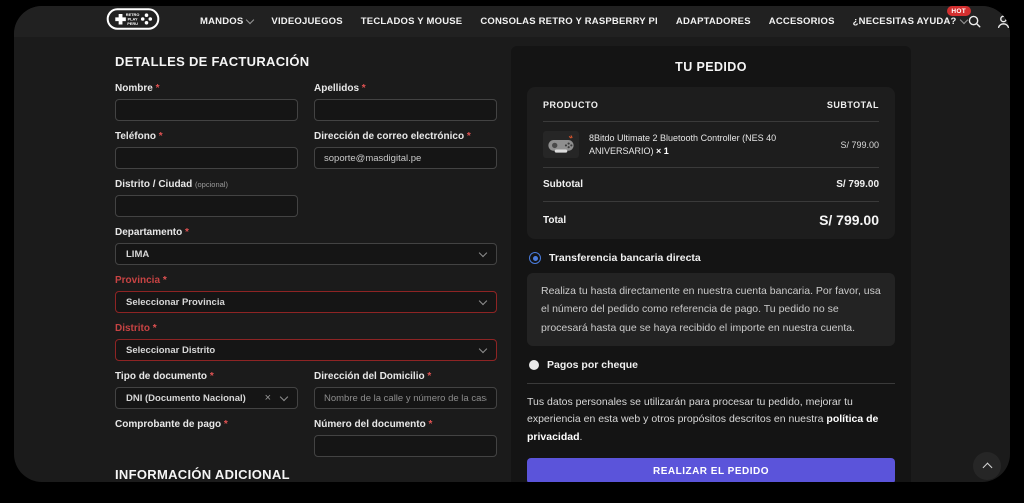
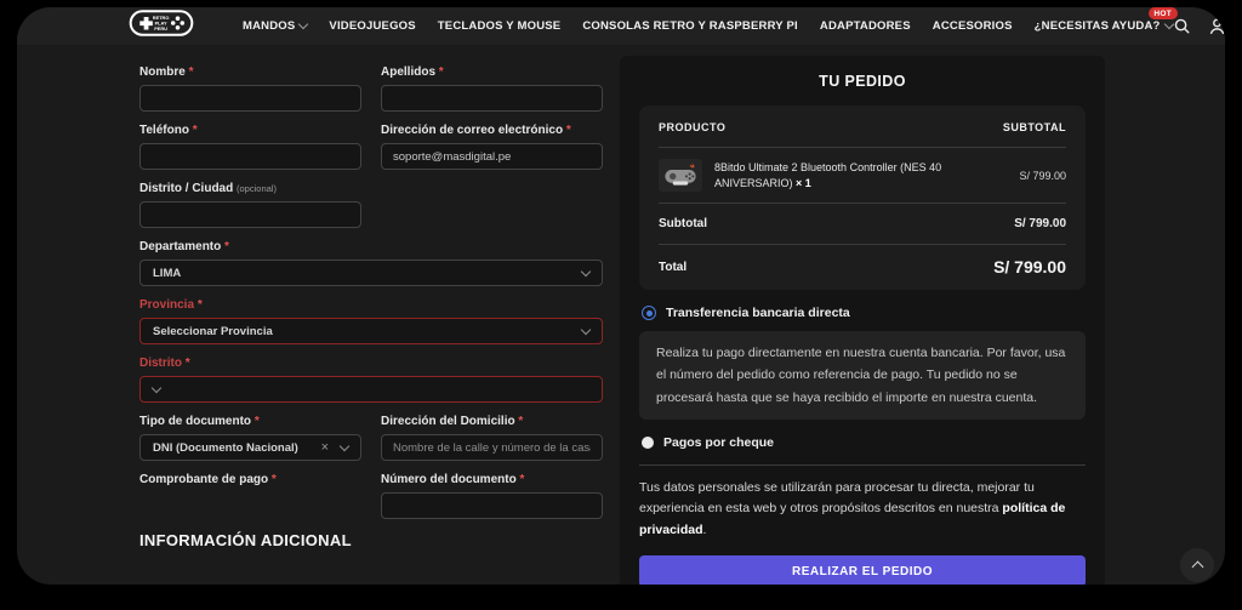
  MANDOS
  VIDEOJUEGOS
  TECLADOS Y MOUSE
  CONSOLAS RETRO Y RASPBERRY PI
  ADAPTADORES
  ACCESORIOS
  ¿NECESITAS AYUDA?
- DETALLES DE FACTURACIÓN
  Nombre *
  Apellidos *
  Teléfono *
  Dirección de correo electrónico *
  soporte@masdigital.pe
  Distrito / Ciudad (opcional)
  Departamento *
  LIMA
  Provincia *
  Seleccionar Provincia
  Distrito *
- Seleccionar Distrito
  Tipo de documento *
  DNI (Documento Nacional)
  ×
  Dirección del Domicilio *
  Nombre de la calle y número de la cas
  Comprobante de pago *
  Número del documento *
  INFORMACIÓN ADICIONAL
  TU PEDIDO
  PRODUCTO
  SUBTOTAL
  8Bitdo Ultimate 2 Bluetooth Controller (NES 40 ANIVERSARIO) × 1
  S/ 799.00
  Subtotal
  S/ 799.00
  Total
  S/ 799.00
  Transferencia bancaria directa
- Realiza tu hasta directamente en nuestra cuenta bancaria. Por favor, usa el número del pedido como referencia de pago. Tu pedido no se procesará hasta que se haya recibido el importe en nuestra cuenta.
+ Realiza tu pago directamente en nuestra cuenta bancaria. Por favor, usa el número del pedido como referencia de pago. Tu pedido no se procesará hasta que se haya recibido el importe en nuestra cuenta.
  Pagos por cheque
- Tus datos personales se utilizarán para procesar tu pedido, mejorar tu experiencia en esta web y otros propósitos descritos en nuestra política de privacidad.
+ Tus datos personales se utilizarán para procesar tu directa, mejorar tu experiencia en esta web y otros propósitos descritos en nuestra política de privacidad.
  REALIZAR EL PEDIDO
